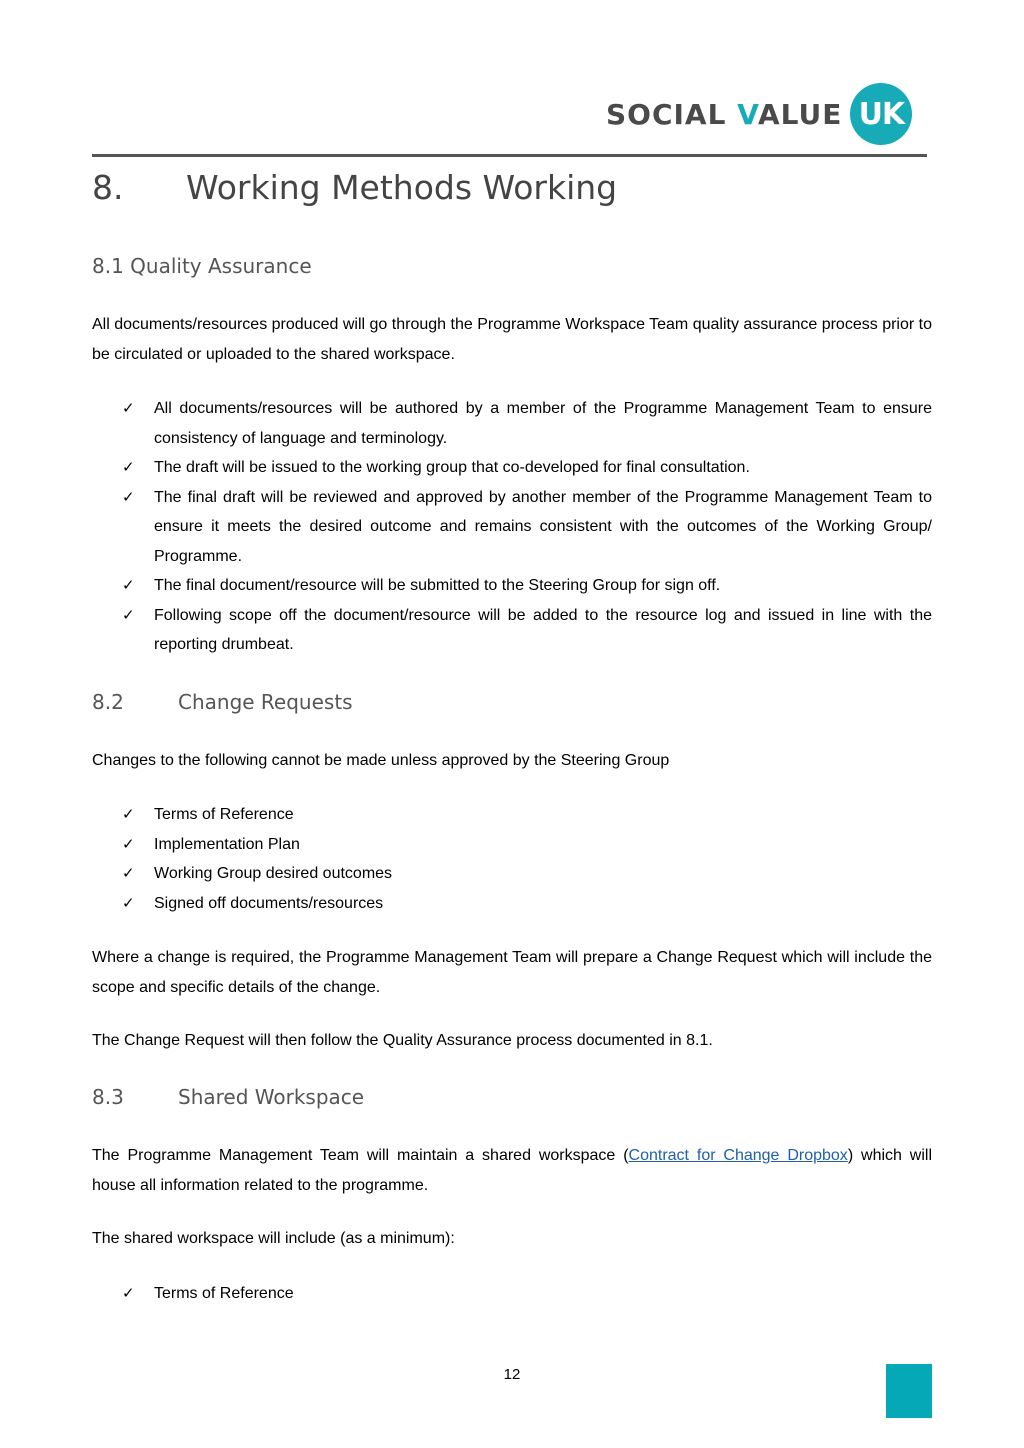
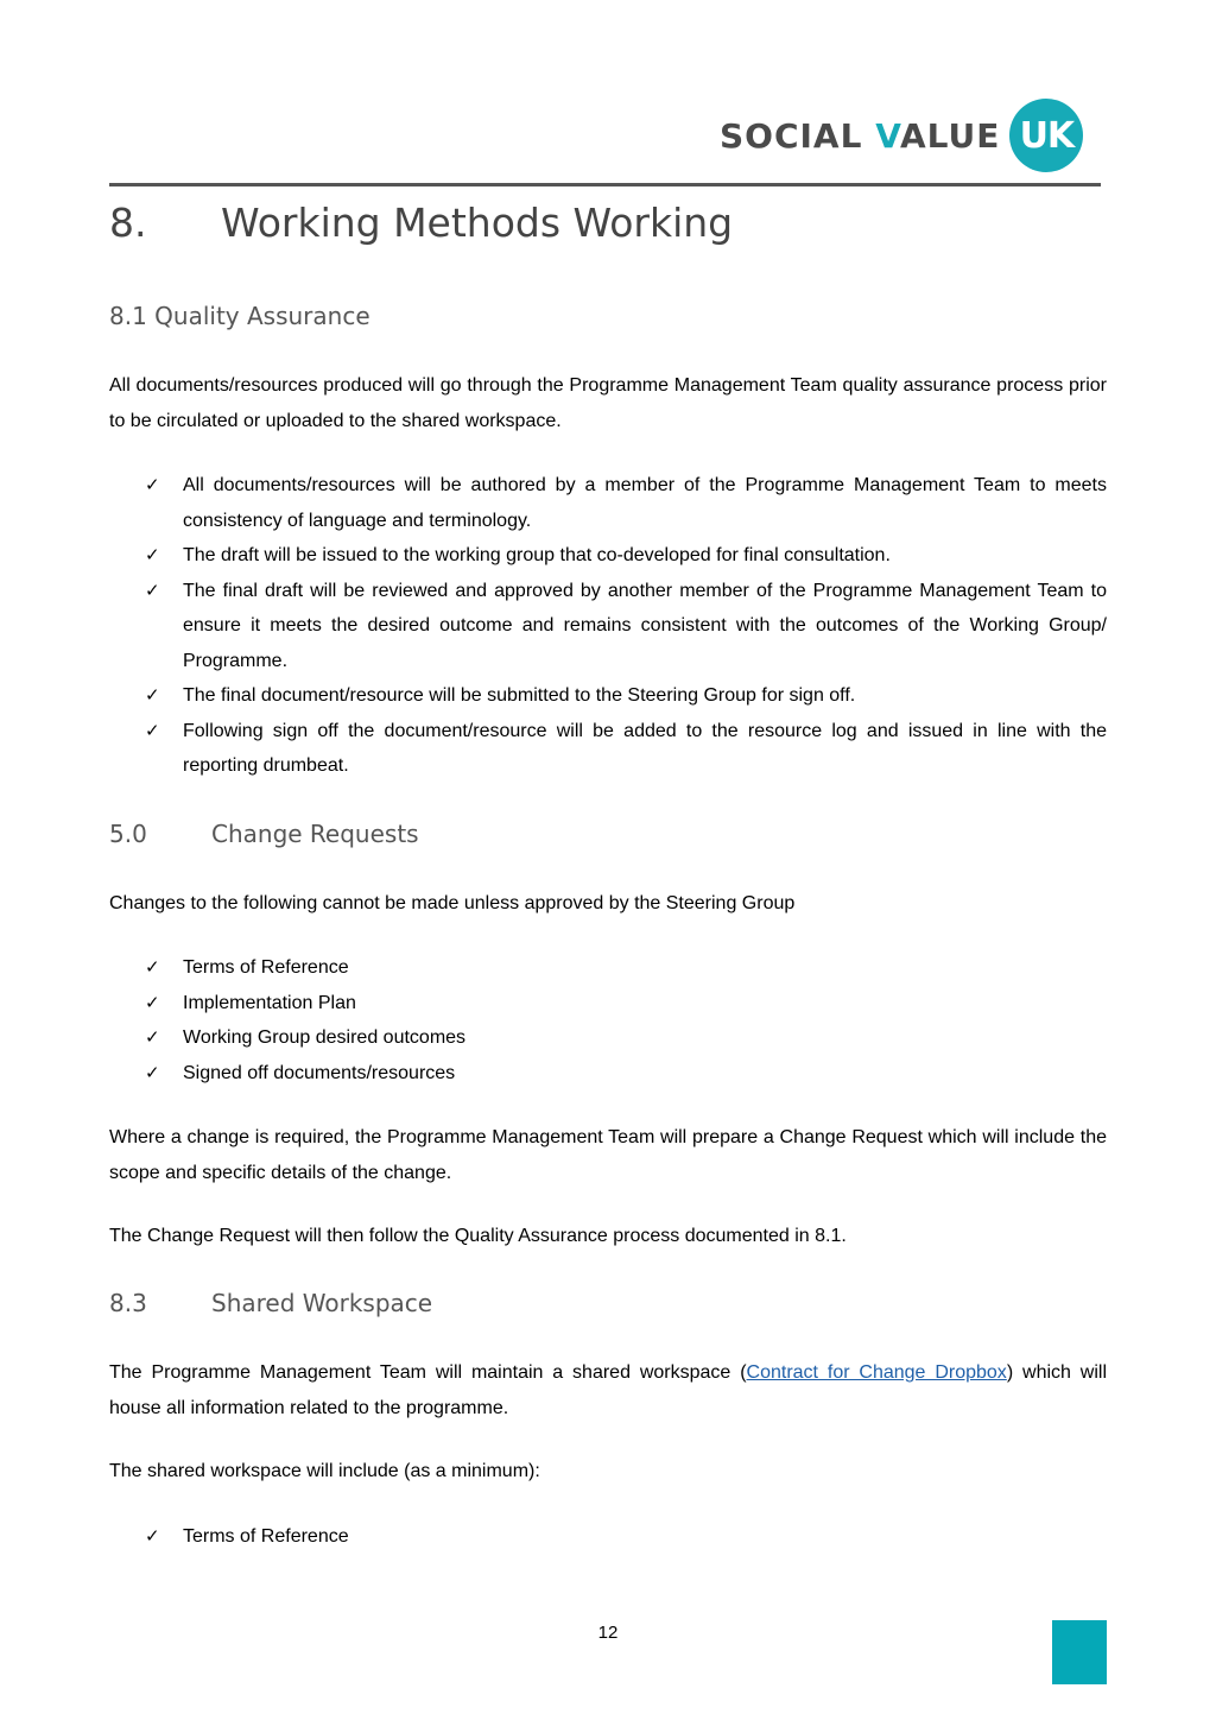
  SOCIAL VALUE
  UK
  8. Working Methods Working
  8.1 Quality Assurance
- All documents/resources produced will go through the Programme Workspace Team quality assurance process prior to be circulated or uploaded to the shared workspace.
+ All documents/resources produced will go through the Programme Management Team quality assurance process prior to be circulated or uploaded to the shared workspace.
  ✓
- All documents/resources will be authored by a member of the Programme Management Team to ensure consistency of language and terminology.
+ All documents/resources will be authored by a member of the Programme Management Team to meets consistency of language and terminology.
  ✓
  The draft will be issued to the working group that co-developed for final consultation.
  ✓
  The final draft will be reviewed and approved by another member of the Programme Management Team to ensure it meets the desired outcome and remains consistent with the outcomes of the Working Group/ Programme.
  ✓
  The final document/resource will be submitted to the Steering Group for sign off.
  ✓
- Following scope off the document/resource will be added to the resource log and issued in line with the reporting drumbeat.
+ Following sign off the document/resource will be added to the resource log and issued in line with the reporting drumbeat.
- 8.2 Change Requests
+ 5.0 Change Requests
  Changes to the following cannot be made unless approved by the Steering Group
  ✓
  Terms of Reference
  ✓
  Implementation Plan
  ✓
  Working Group desired outcomes
  ✓
  Signed off documents/resources
  Where a change is required, the Programme Management Team will prepare a Change Request which will include the scope and specific details of the change.
  The Change Request will then follow the Quality Assurance process documented in 8.1.
  8.3 Shared Workspace
  The Programme Management Team will maintain a shared workspace (Contract for Change Dropbox) which will house all information related to the programme.
  The shared workspace will include (as a minimum):
  ✓
  Terms of Reference
  12
